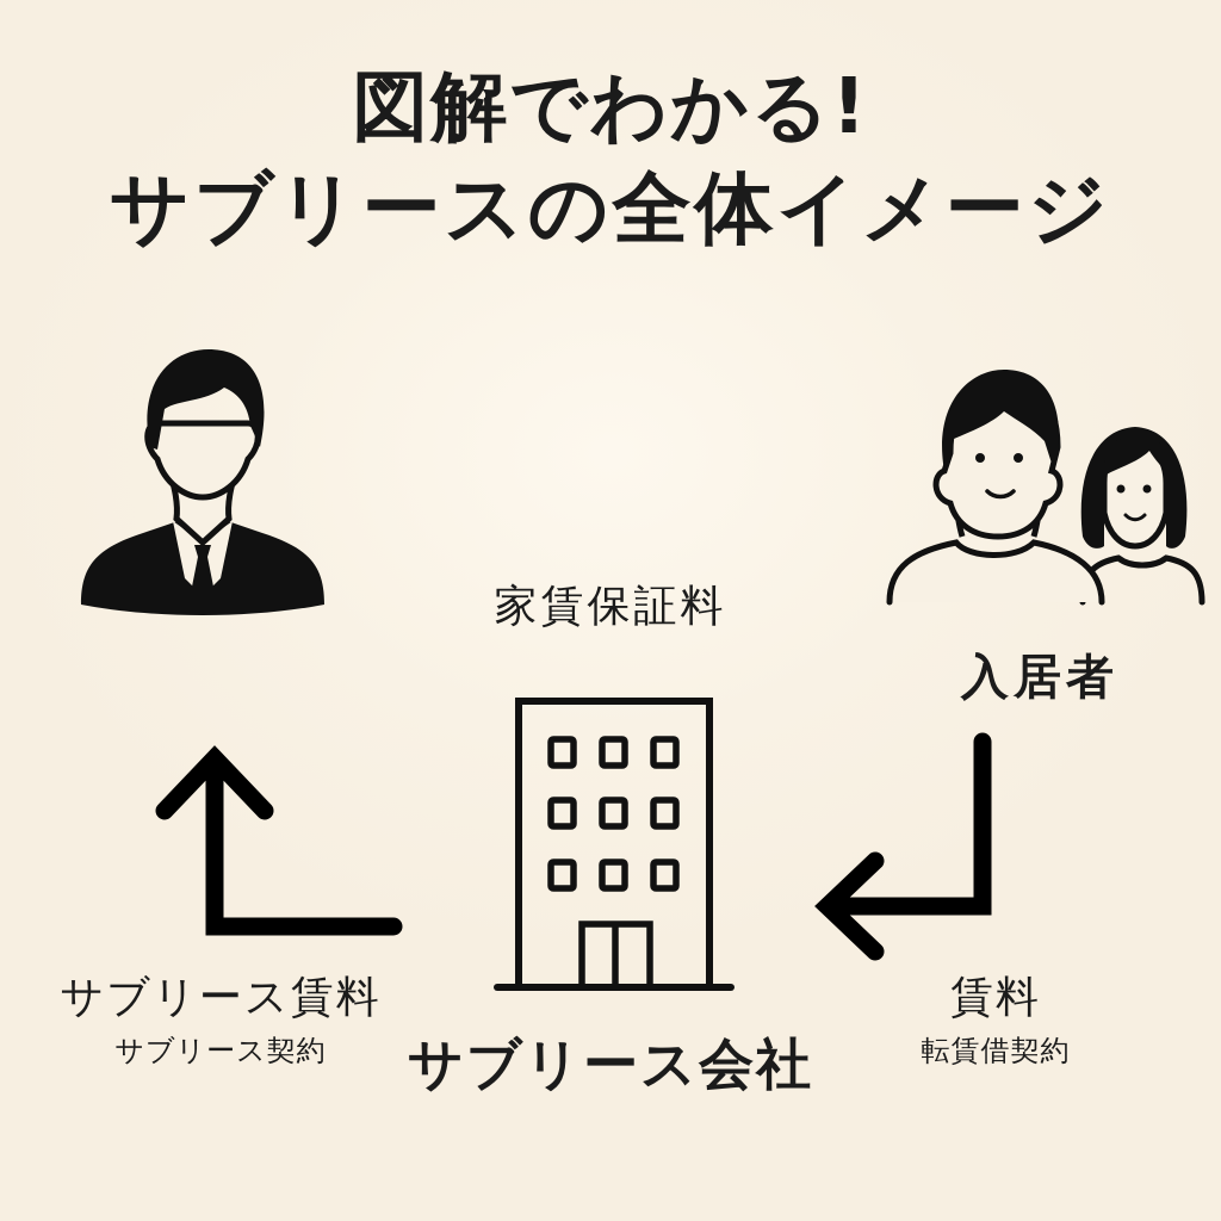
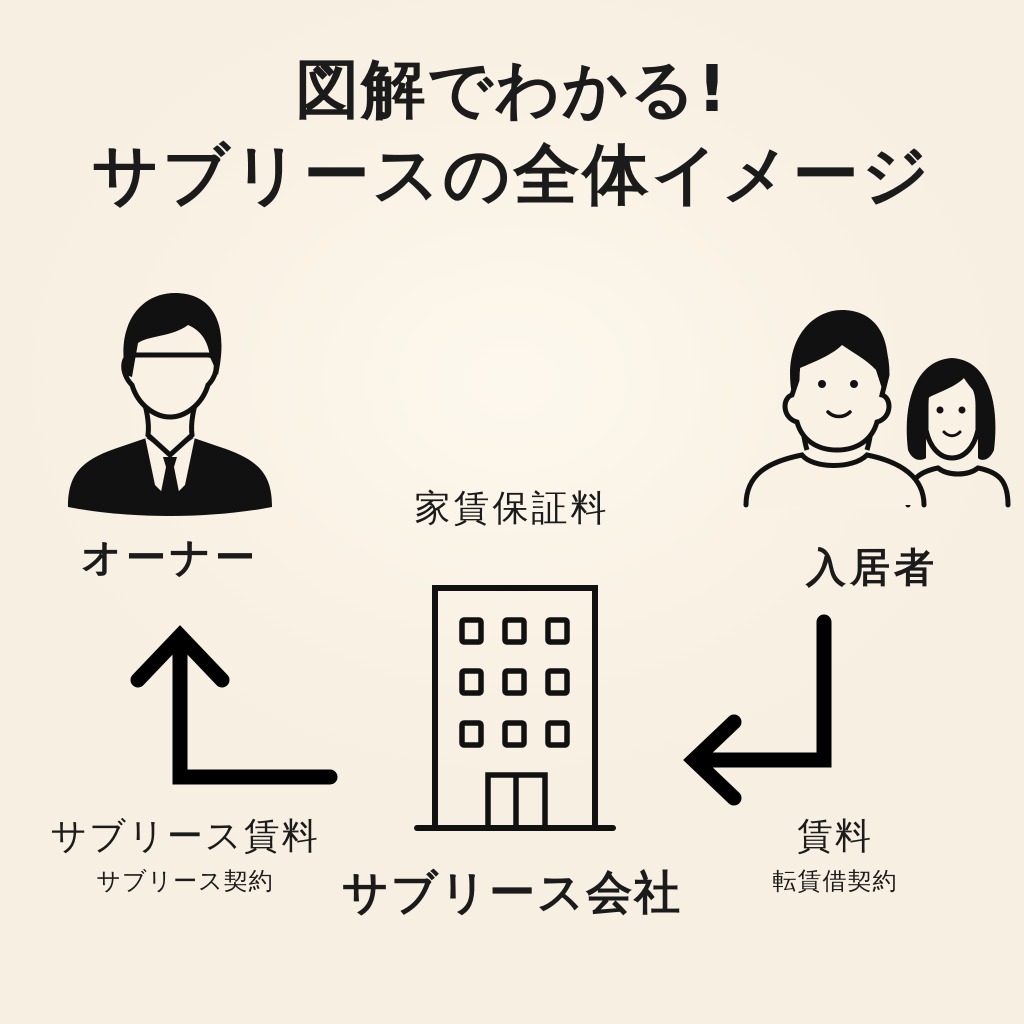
  図解でわかる!
  サブリースの全体イメージ
+ オーナー
  入居者
  家賃保証料
  サブリース会社
  サブリース賃料
  サブリース契約
  賃料
  転賃借契約
